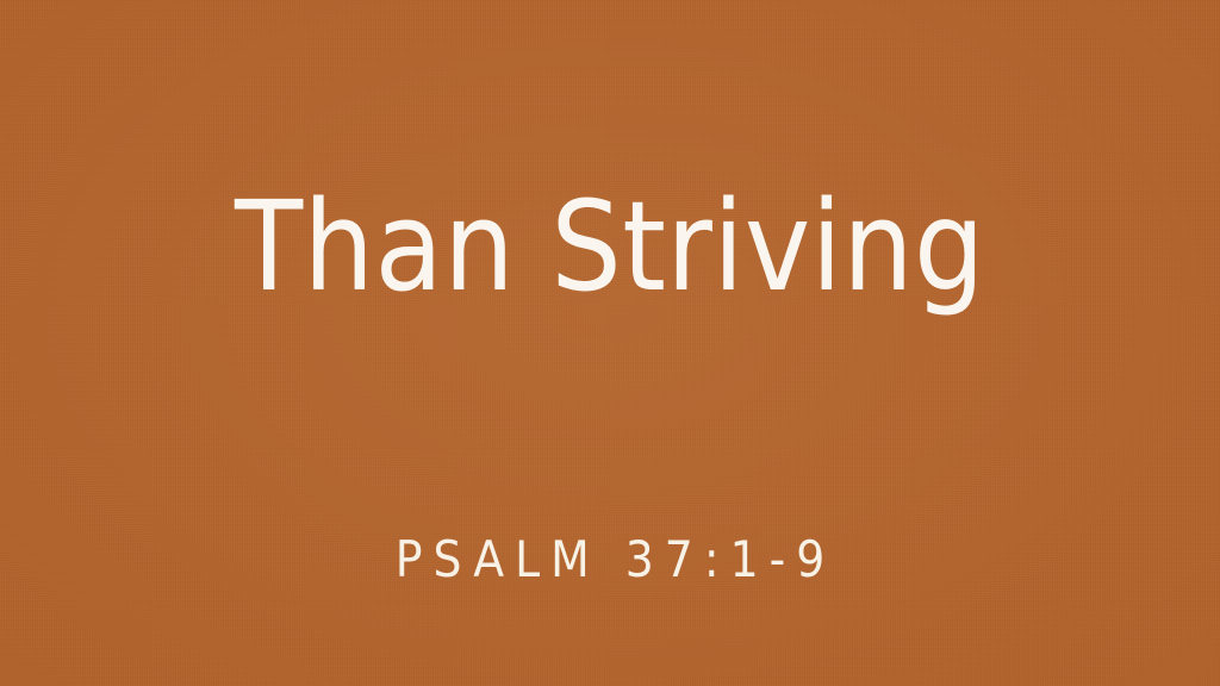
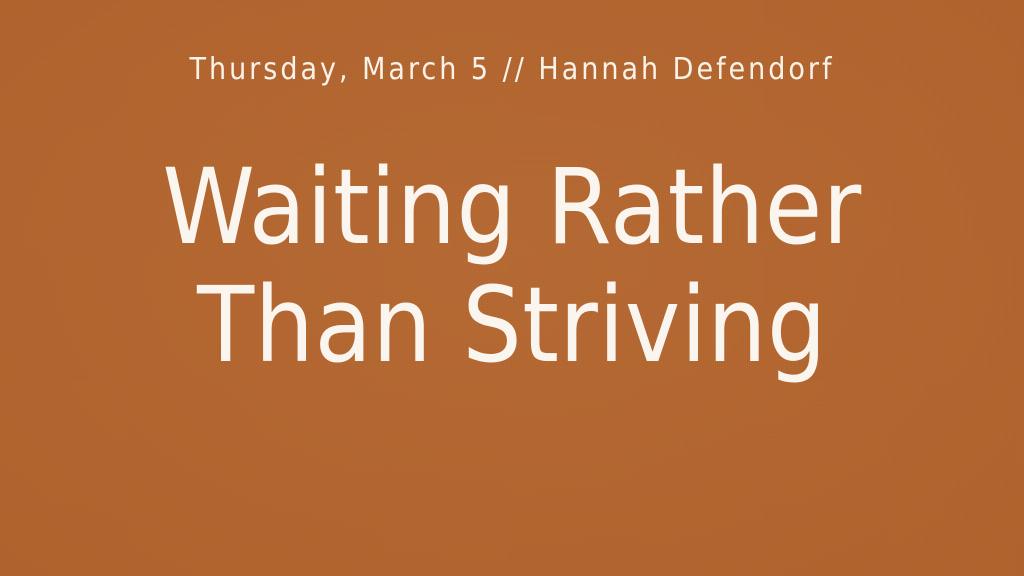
+ Thursday, March 5 // Hannah Defendorf
+ Waiting Rather
  Than Striving
- PSALM 37:1-9
